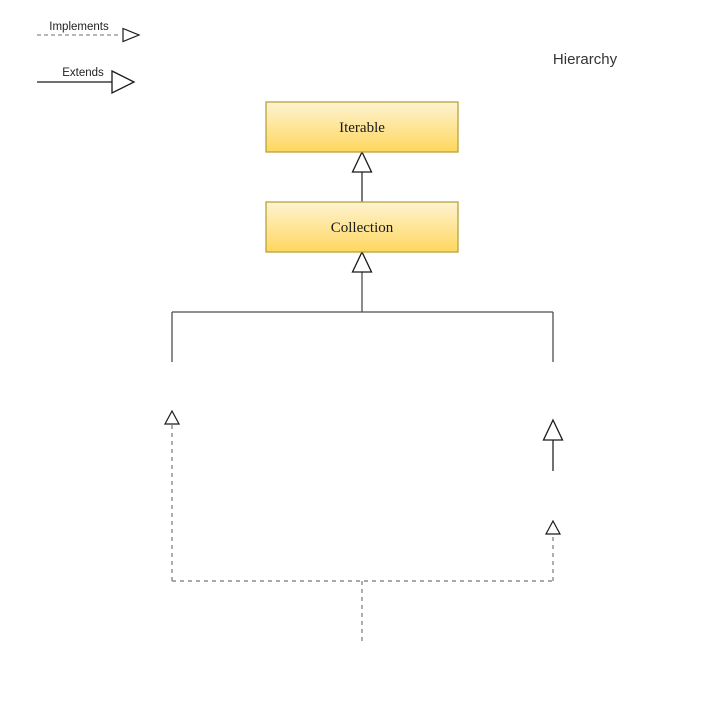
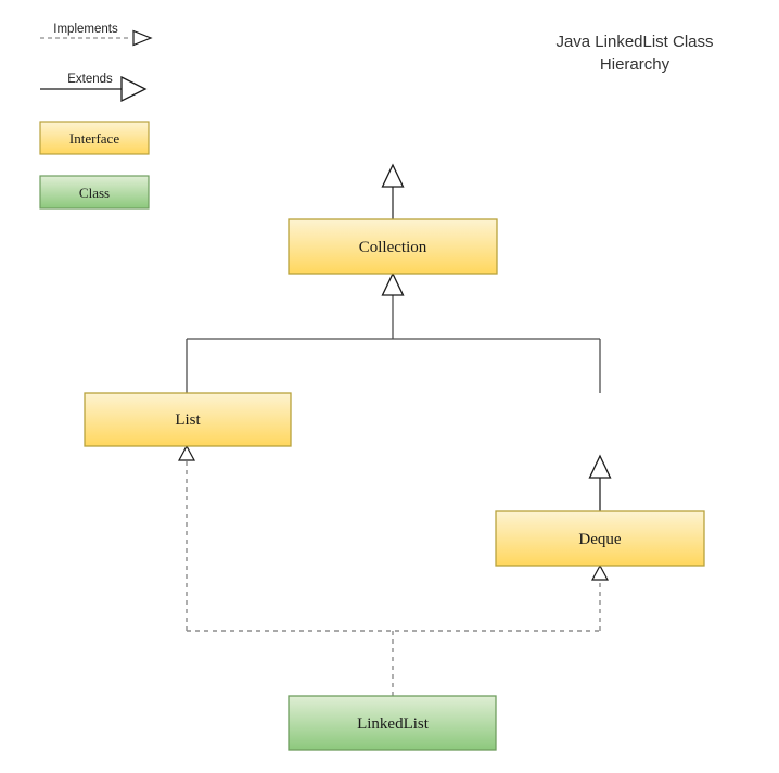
  Implements
  Extends
+ Interface
+ Class
+ Java LinkedList Class
  Hierarchy
- Iterable
  Collection
+ List
+ Deque
+ LinkedList
